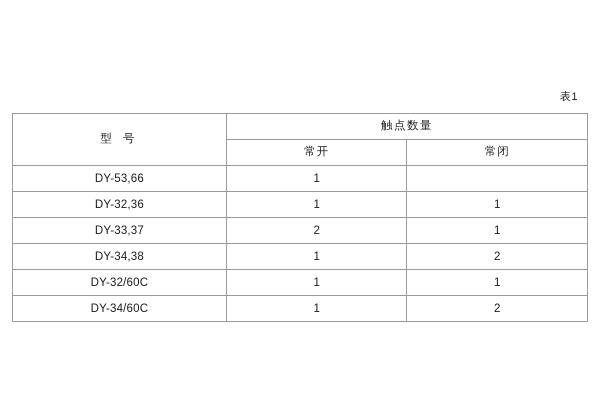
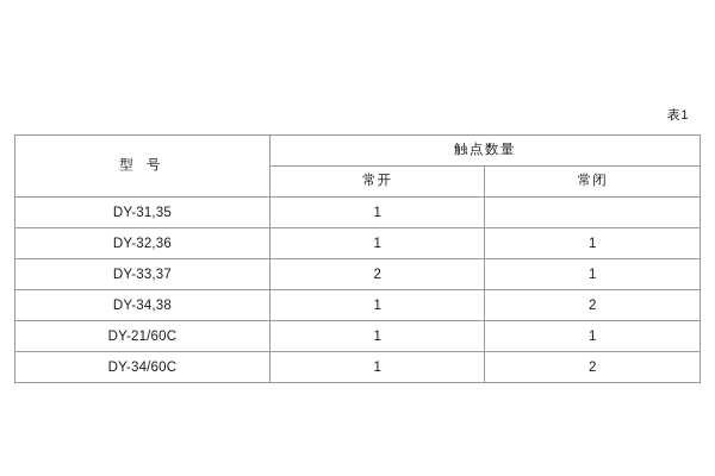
  表1
  型 号	触点数量
  常开	常闭
- DY-53,66	1
+ DY-31,35	1
  DY-32,36	1	1
  DY-33,37	2	1
  DY-34,38	1	2
- DY-32/60C	1	1
+ DY-21/60C	1	1
  DY-34/60C	1	2
